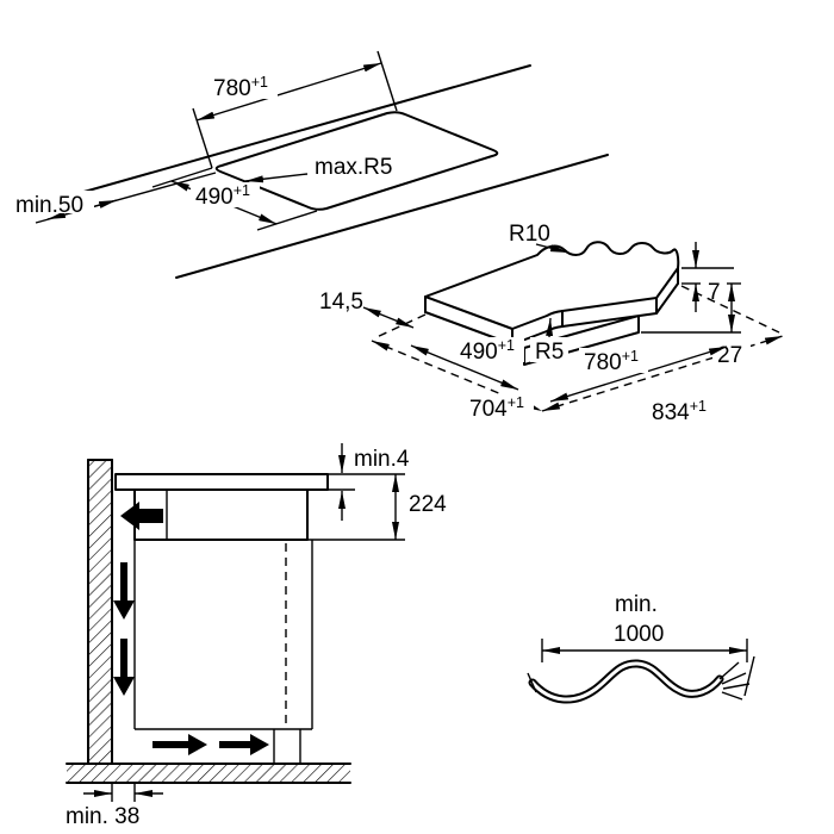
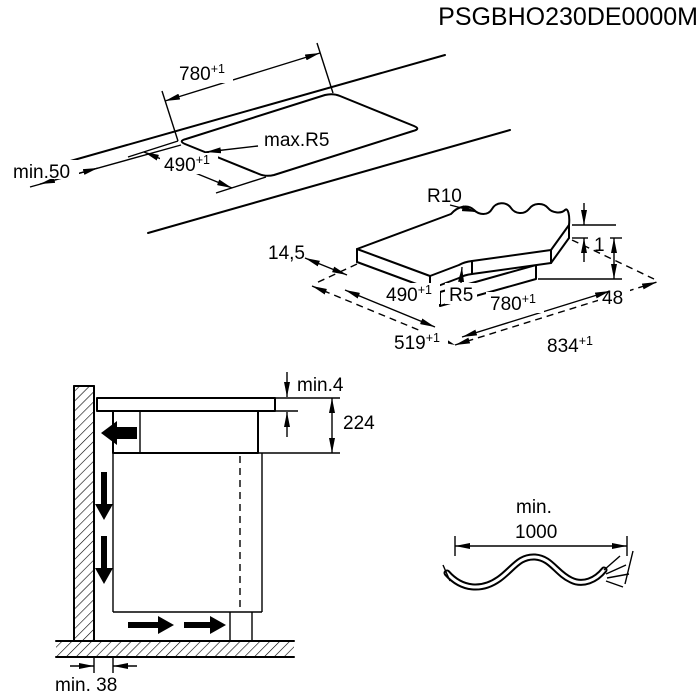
+ PSGBHO230DE0000M
  780+1
  490+1
  max.R5
  min.50
  R10
- 7
+ 1
- 27
+ 48
  14,5
  490+1
  R5
  780+1
- 704+1
+ 519+1
  834+1
  min.4
  224
  min. 38
  min.
  1000
